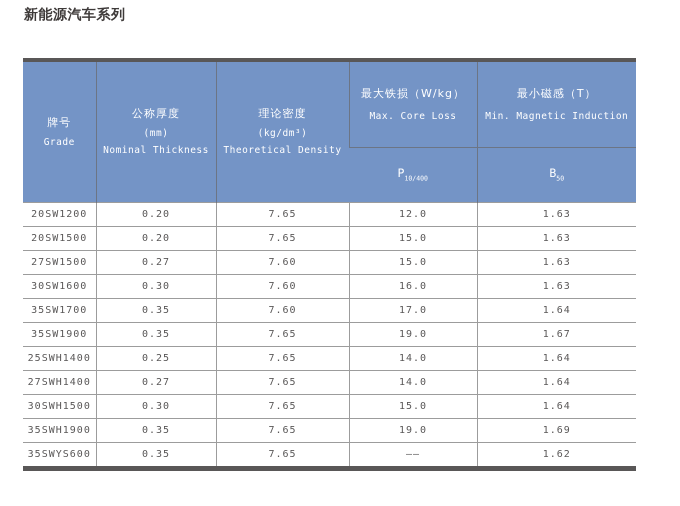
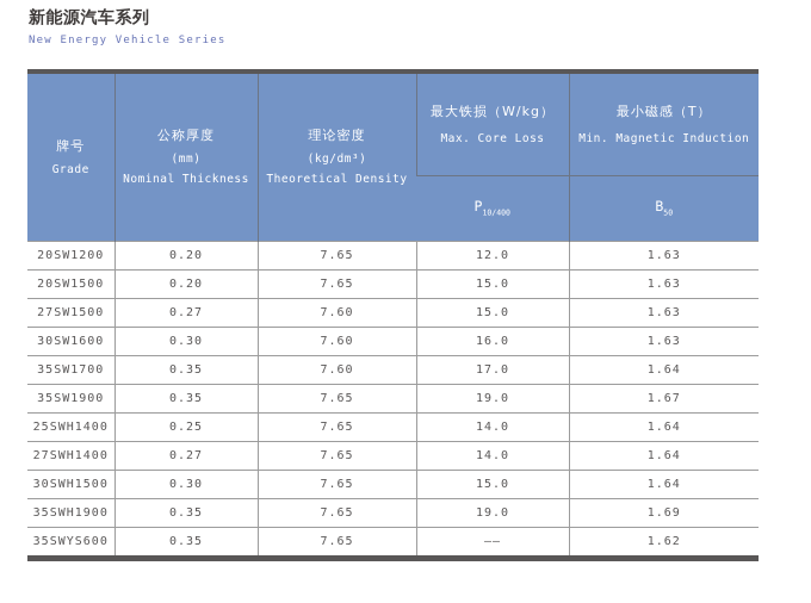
  新能源汽车系列
+ New Energy Vehicle Series
  牌号 Grade	公称厚度 (mm) Nominal Thickness	理论密度 (kg/dm³) Theoretical Density	最大铁损（W/kg） Max. Core Loss	最小磁感（T） Min. Magnetic Induction
  P10/400	B50
  20SW1200	0.20	7.65	12.0	1.63
  20SW1500	0.20	7.65	15.0	1.63
  27SW1500	0.27	7.60	15.0	1.63
  30SW1600	0.30	7.60	16.0	1.63
  35SW1700	0.35	7.60	17.0	1.64
  35SW1900	0.35	7.65	19.0	1.67
  25SWH1400	0.25	7.65	14.0	1.64
  27SWH1400	0.27	7.65	14.0	1.64
  30SWH1500	0.30	7.65	15.0	1.64
  35SWH1900	0.35	7.65	19.0	1.69
  35SWYS600	0.35	7.65	——	1.62
